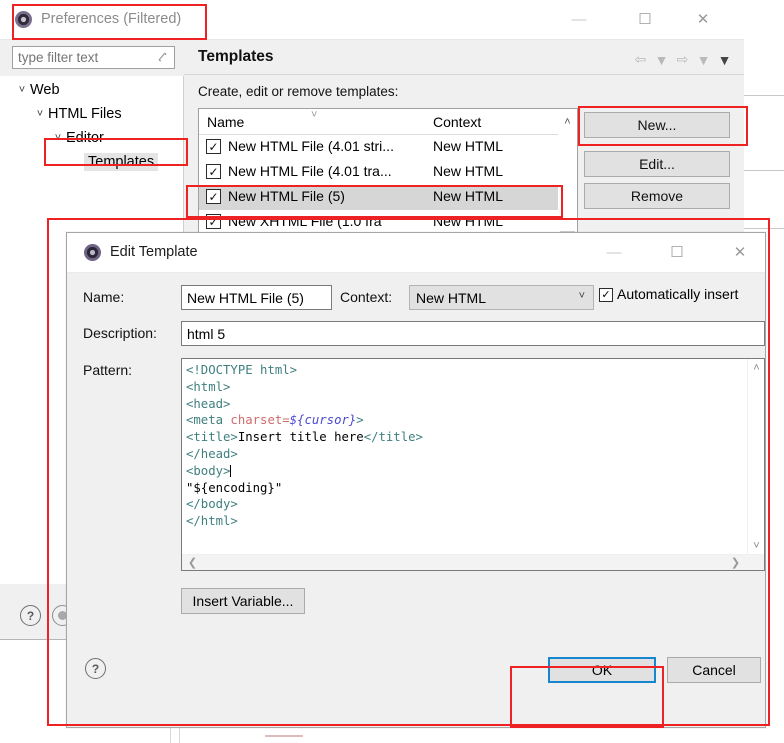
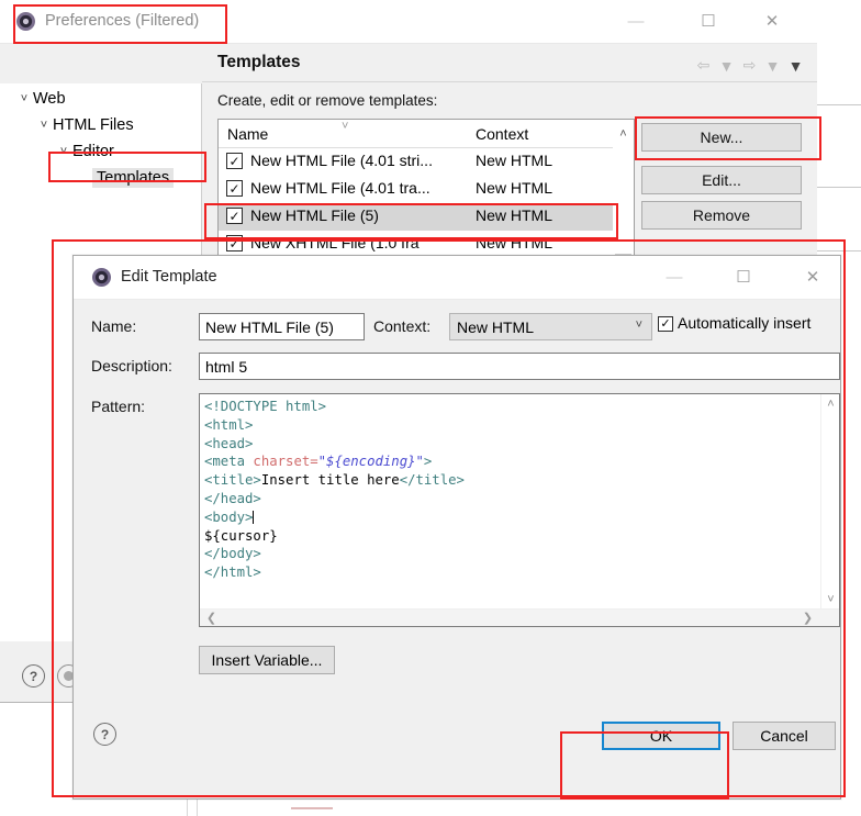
  Preferences (Filtered)
  —
  ☐
  ✕
- type filter text
  ˅
  Web
  ˅
  HTML Files
  ˅
  Editor
  Templates
  Templates
  ⇦
  ▼
  ⇨
  ▼
  ▼
  Create, edit or remove templates:
  Name
  ˅
  Context
  ˄
  ✓
  New HTML File (4.01 stri...
  New HTML
  ✓
  New HTML File (4.01 tra...
  New HTML
  ✓
  New HTML File (5)
  New HTML
  ✓
  New XHTML File (1.0 fra
  New HTML
  New...
  Edit...
  Remove
  ?
  Edit Template
  —
  ☐
  ✕
  Name:
  New HTML File (5)
  Context:
  New HTML
  ˅
  ✓
  Automatically insert
  Description:
  html 5
  Pattern:
  <!DOCTYPE html>
  <html>
  <head>
- <meta charset=${cursor}>
+ <meta charset="${encoding}">
  <title>Insert title here</title>
  </head>
  <body>
- "${encoding}"
+ ${cursor}
  </body>
  </html>
  ˄
  ˅
  ❮
  ❯
  Insert Variable...
  ?
  OK
  Cancel
